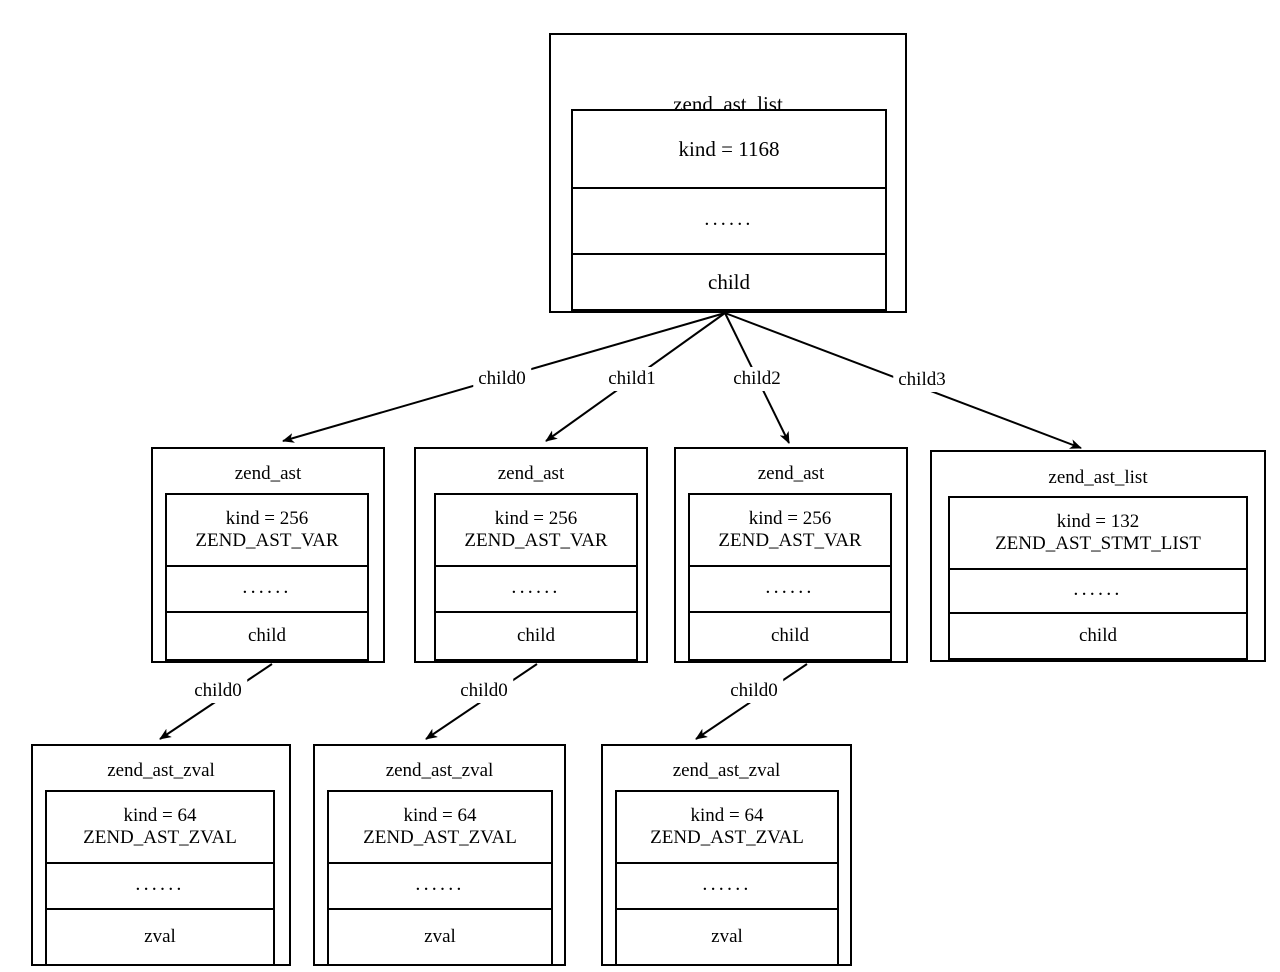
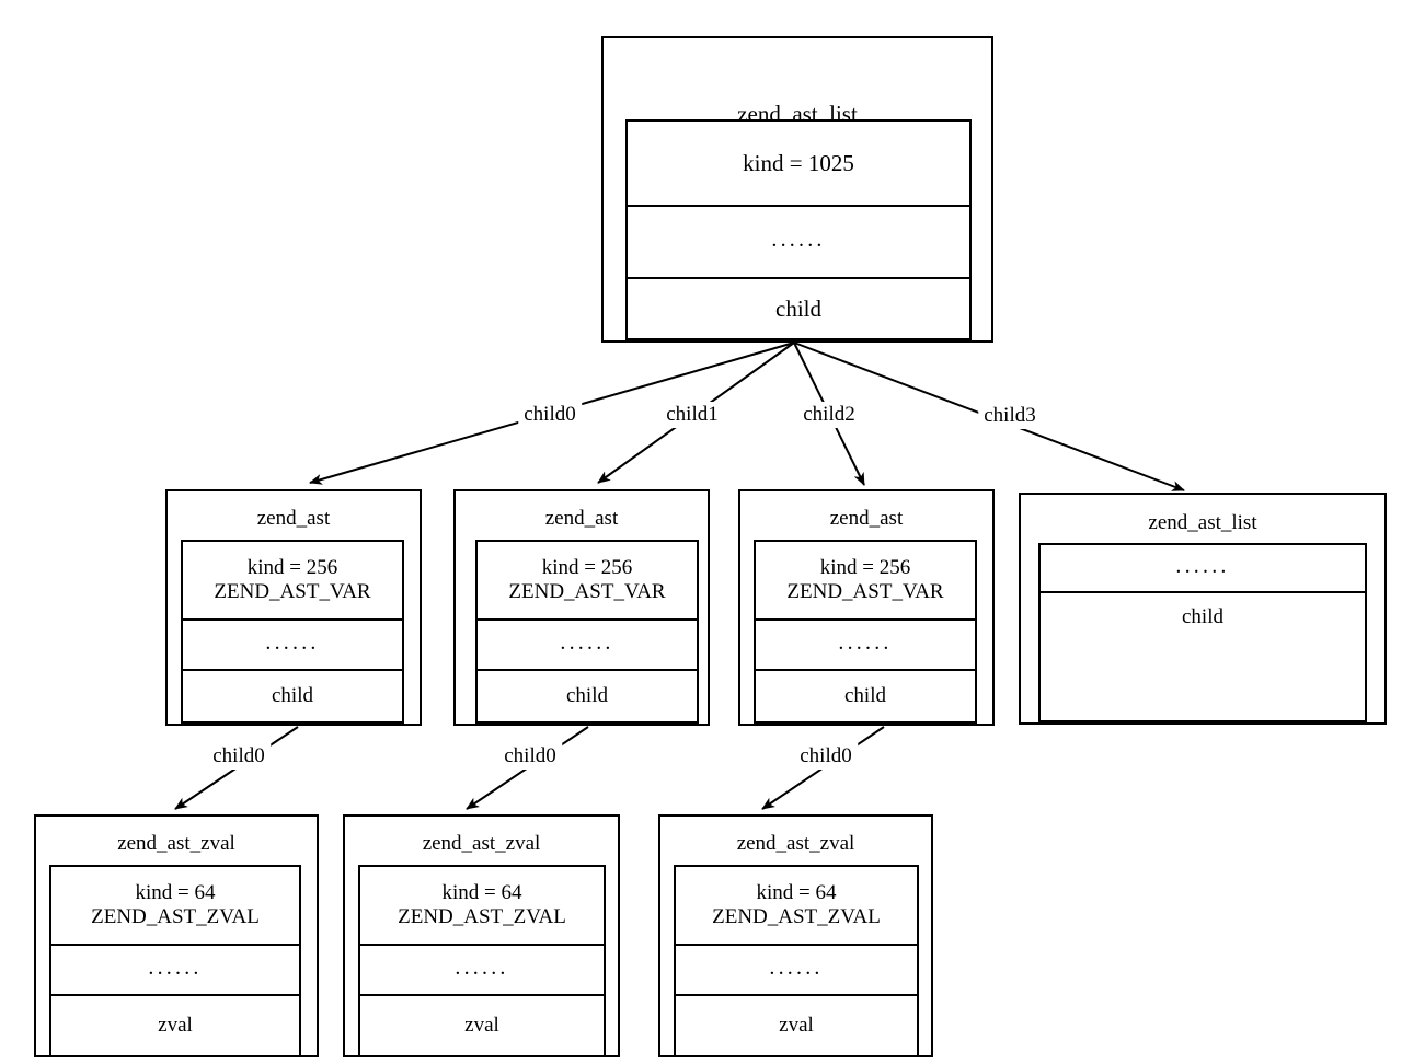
  child0
  child1
  child2
  child3
  child0
  child0
  child0
  zend_ast_list
- kind = 1168
+ kind = 1025
  ......
  child
  zend_ast
  kind = 256
  ZEND_AST_VAR
  ......
  child
  zend_ast
  kind = 256
  ZEND_AST_VAR
  ......
  child
  zend_ast
  kind = 256
  ZEND_AST_VAR
  ......
  child
  zend_ast_list
- kind = 132
- ZEND_AST_STMT_LIST
  ......
  child
  zend_ast_zval
  kind = 64
  ZEND_AST_ZVAL
  ......
  zval
  zend_ast_zval
  kind = 64
  ZEND_AST_ZVAL
  ......
  zval
  zend_ast_zval
  kind = 64
  ZEND_AST_ZVAL
  ......
  zval
